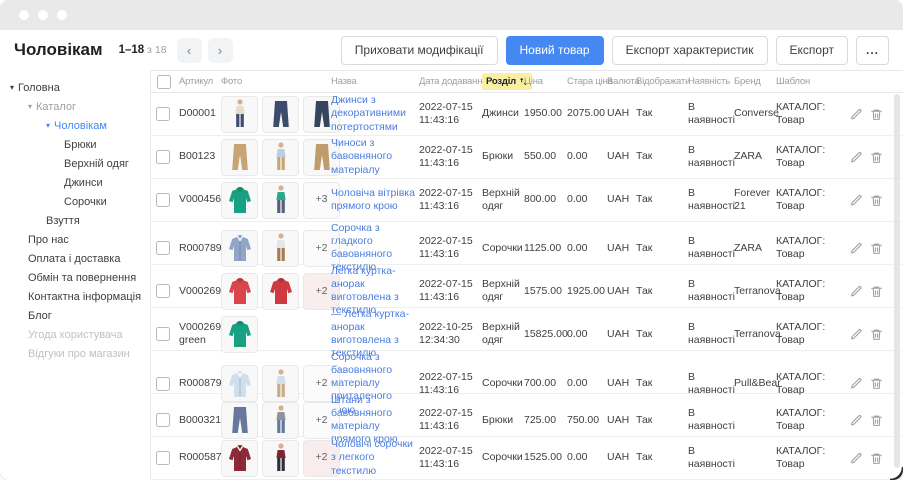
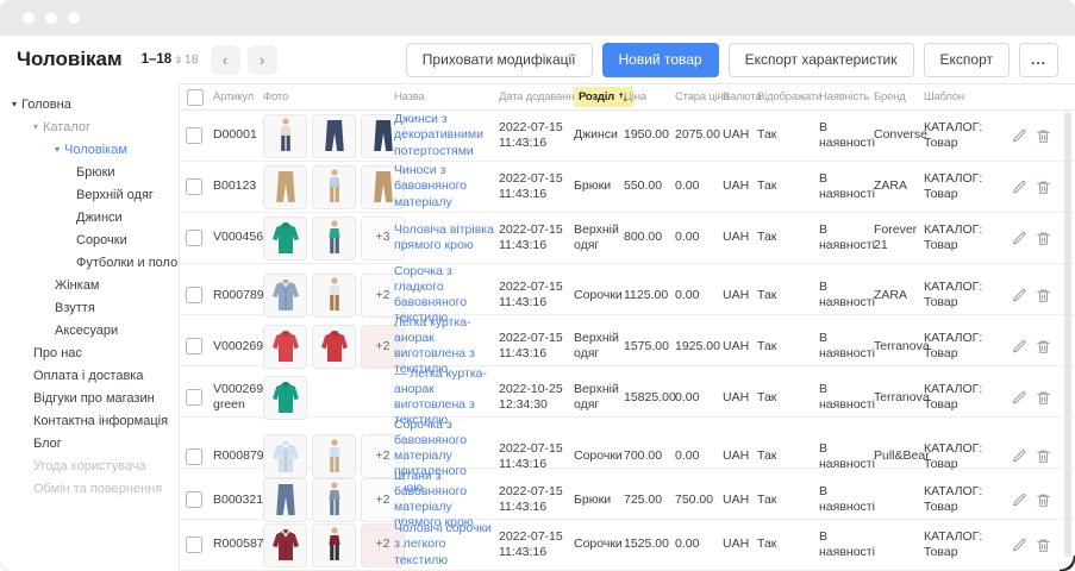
  Чоловікам
  1–18
  з 18
  ‹
  ›
  Приховати модифікації
  Новий товар
  Експорт характеристик
  Експорт
  ...
  ▾
  Головна
  ▾
  Каталог
  ▾
  Чоловікам
  Брюки
  Верхній одяг
  Джинси
  Сорочки
+ Футболки и поло
+ Жінкам
  Взуття
+ Аксесуари
  Про нас
  Оплата і доставка
- Обмін та повернення
+ Відгуки про магазин
  Контактна інформація
  Блог
  Угода користувача
- Відгуки про магазин
+ Обмін та повернення
  Артикул
  Фото
  Назва
  Дата додаванн
  Розділ
  Ціна
  Стара цін
  Валют
  Відображати
  Наявність
  Бренд
  Шаблон
  D00001
  Джинси з декоративними потертостями
  2022-07-15 11:43:16
  Джинси
  1950.00
  2075.00
  UAH
  Так
  В наявності
  Convers
  КАТАЛОГ: Товар
  B00123
  Чиноси з бавовняного матеріалу
  2022-07-15 11:43:16
  Брюки
  550.00
  0.00
  UAH
  Так
  В наявності
  ZARA
  КАТАЛОГ: Товар
  V000456
  +3
  Чоловіча вітрівка прямого крою
  2022-07-15 11:43:16
  Верхній одяг
  800.00
  0.00
  UAH
  Так
  В наявності
  Forever 21
  КАТАЛОГ: Товар
  R000789
  +2
  Сорочка з гладкого бавовняного текстилю
  2022-07-15 11:43:16
  Сорочки
  1125.00
  0.00
  UAH
  Так
  В наявності
  ZARA
  КАТАЛОГ: Товар
  V000269
  +2
  Легка куртка-анорак виготовлена з текстилю
  2022-07-15 11:43:16
  Верхній одяг
  1575.00
  1925.00
  UAH
  Так
  В наявності
  Terranov
  КАТАЛОГ: Товар
  V000269green
  — Легка куртка-анорак виготовлена з текстилю
  2022-10-25 12:34:30
  Верхній одяг
  15825.00
  0.00
  UAH
  Так
  В наявності
  Terranov
  КАТАЛОГ: Товар
  R000879
  +2
  Сорочка з бавовняного матеріалу приталеного ою
  2022-07-15 11:43:16
  Сорочки
  700.00
  0.00
  UAH
  Так
  В наявності
  Pull&Bea
  КАТАЛОГ: Товар
  B000321
  +2
  Штани з бавовняного матеріалу рямого крою
  2022-07-15 11:43:16
  Брюки
  725.00
  750.00
  UAH
  Так
  В наявності
  КАТАЛОГ: Товар
  R000587
  +2
  Чоловічі сорочки з легкого текстилю
  2022-07-15 11:43:16
  Сорочки
  1525.00
  0.00
  UAH
  Так
  В наявності
  КАТАЛОГ: Товар
